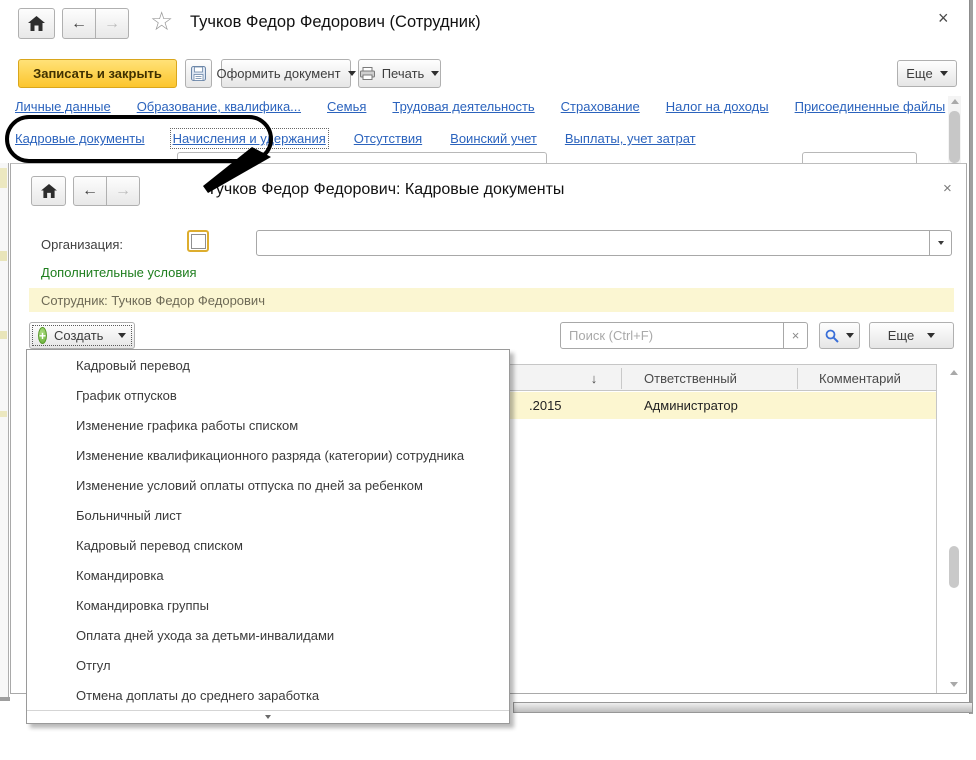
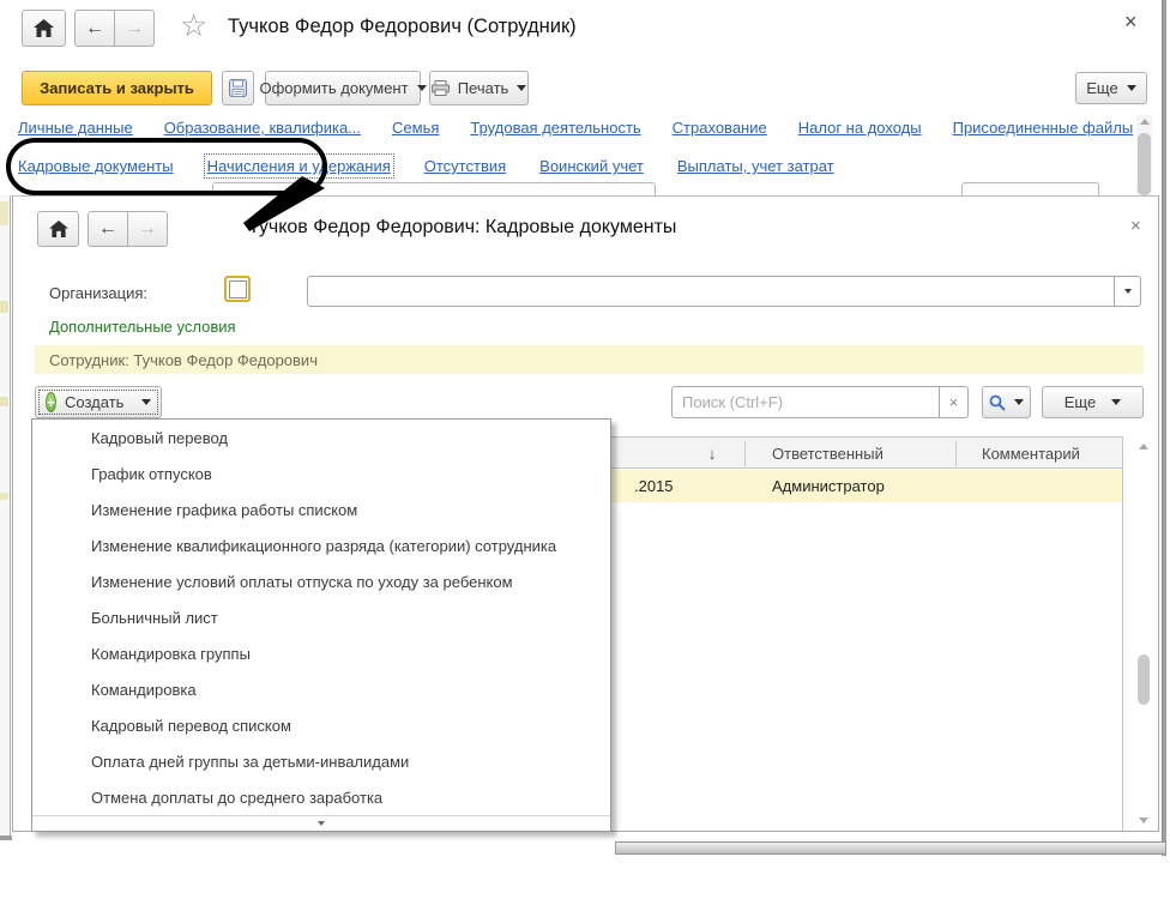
  ←
  →
  ☆
  Тучков Федор Федорович (Сотрудник)
  ×
  Записать и закрыть
  Оформить документ
  Печать
  Еще
  Личные данные
  Образование, квалифика...
  Семья
  Трудовая деятельность
  Страхование
  Налог на доходы
  Присоединенные файлы
  Кадровые документы
  Начисления и уержания
  Отсутствия
  Воинский учет
  Выплаты, учет затрат
  ←
  →
  учков Федор Федорович: Кадровые документы
  ×
  Организация:
  Дополнительные условия
  Сотрудник: Тучков Федор Федорович
  +
  Создать
  Поиск (Ctrl+F)
  ×
  Еще
  ↓
  Ответственный
  Комментарий
  .2015
  Администратор
  Кадровый перевод
  График отпусков
  Изменение графика работы списком
  Изменение квалификационного разряда (категории) сотрудника
- Изменение условий оплаты отпуска по дней за ребенком
+ Изменение условий оплаты отпуска по уходу за ребенком
  Больничный лист
- Кадровый перевод списком
+ Командировка группы
  Командировка
- Командировка группы
+ Кадровый перевод списком
- Оплата дней ухода за детьми-инвалидами
+ Оплата дней группы за детьми-инвалидами
- Отгул
  Отмена доплаты до среднего заработка
